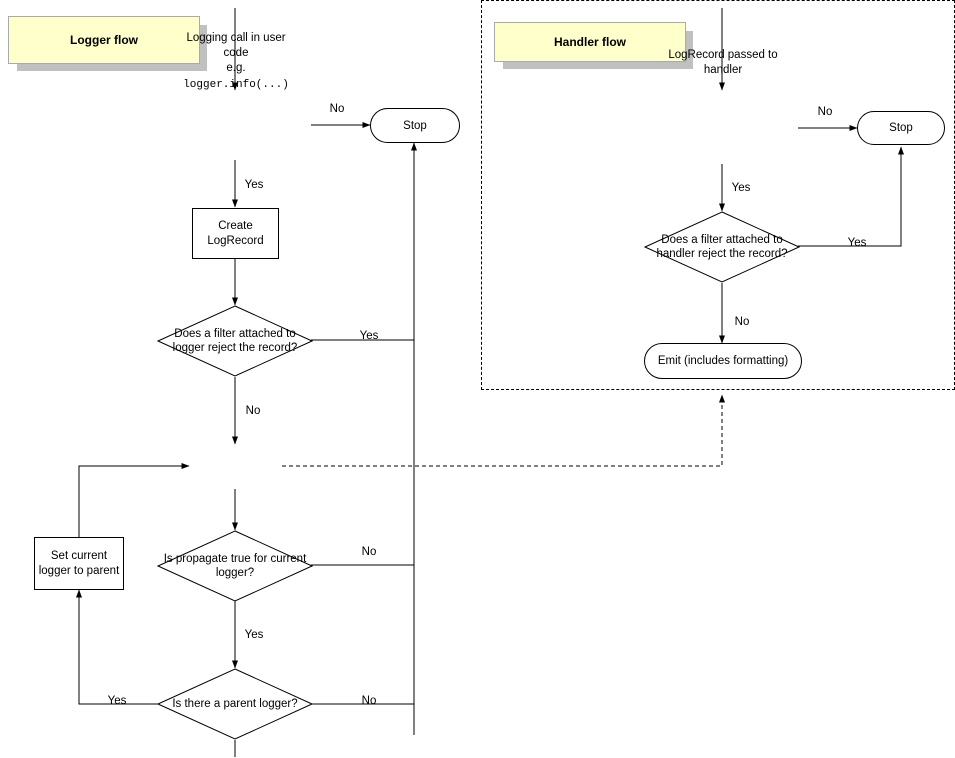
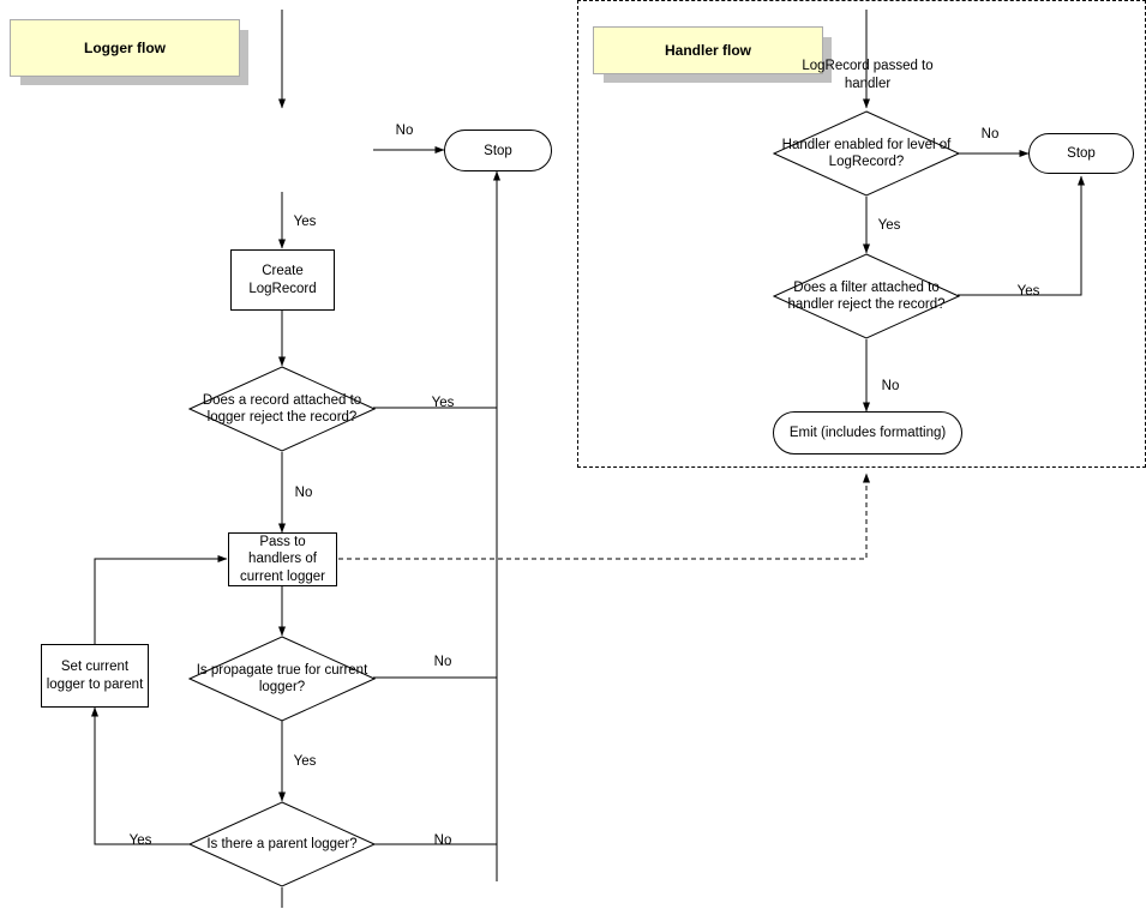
  Logger flow
  Handler flow
- Logging call in user
- code
- e.g.
- logger.info(...)
  Stop
  Create
  LogRecord
- Does a filter attached to logger reject the record?
+ Does a record attached to logger reject the record?
+ Pass to
+ handlers of
+ current logger
  Is propagate true for current logger?
  Is there a parent logger?
  Set current
  logger to parent
  No
  Yes
  Yes
  No
  No
  Yes
  Yes
  No
  LogRecord passed to
  handler
+ Handler enabled for level of LogRecord?
  Stop
  Does a filter attached to handler reject the record?
  Emit (includes formatting)
  No
  Yes
  Yes
  No
